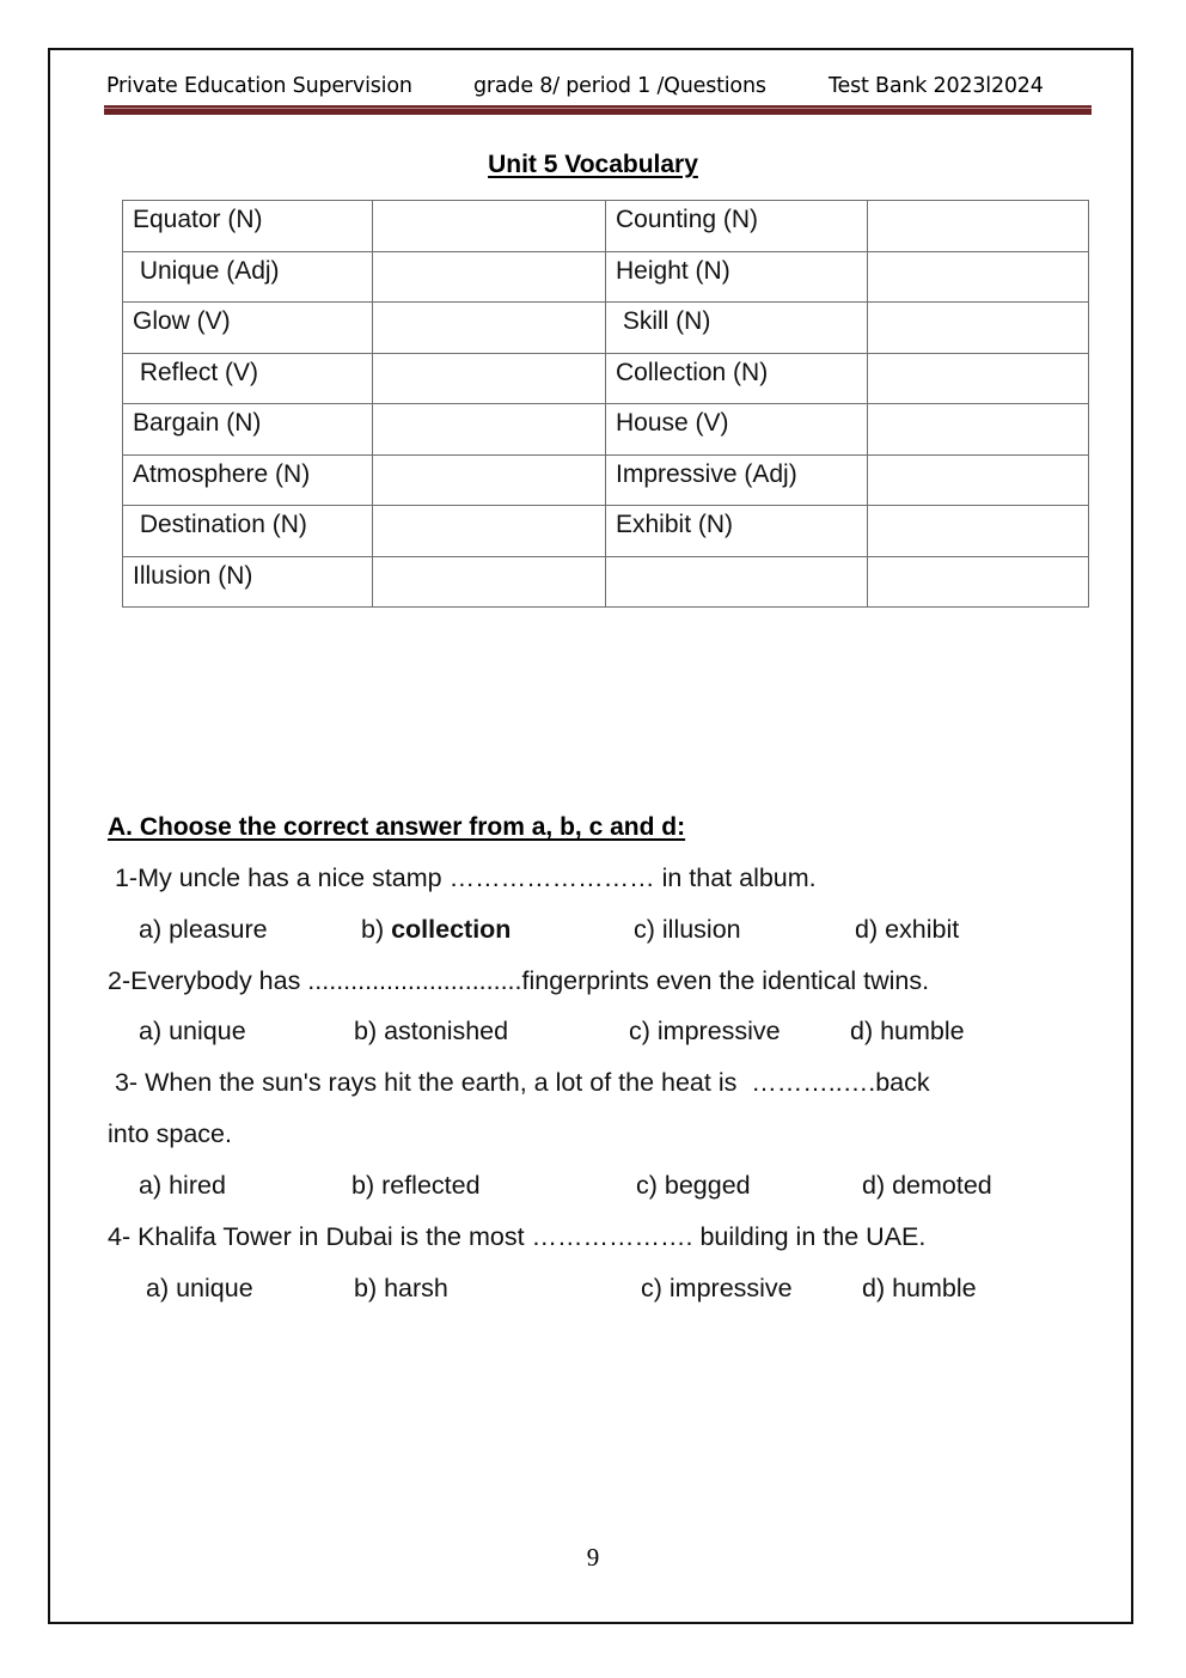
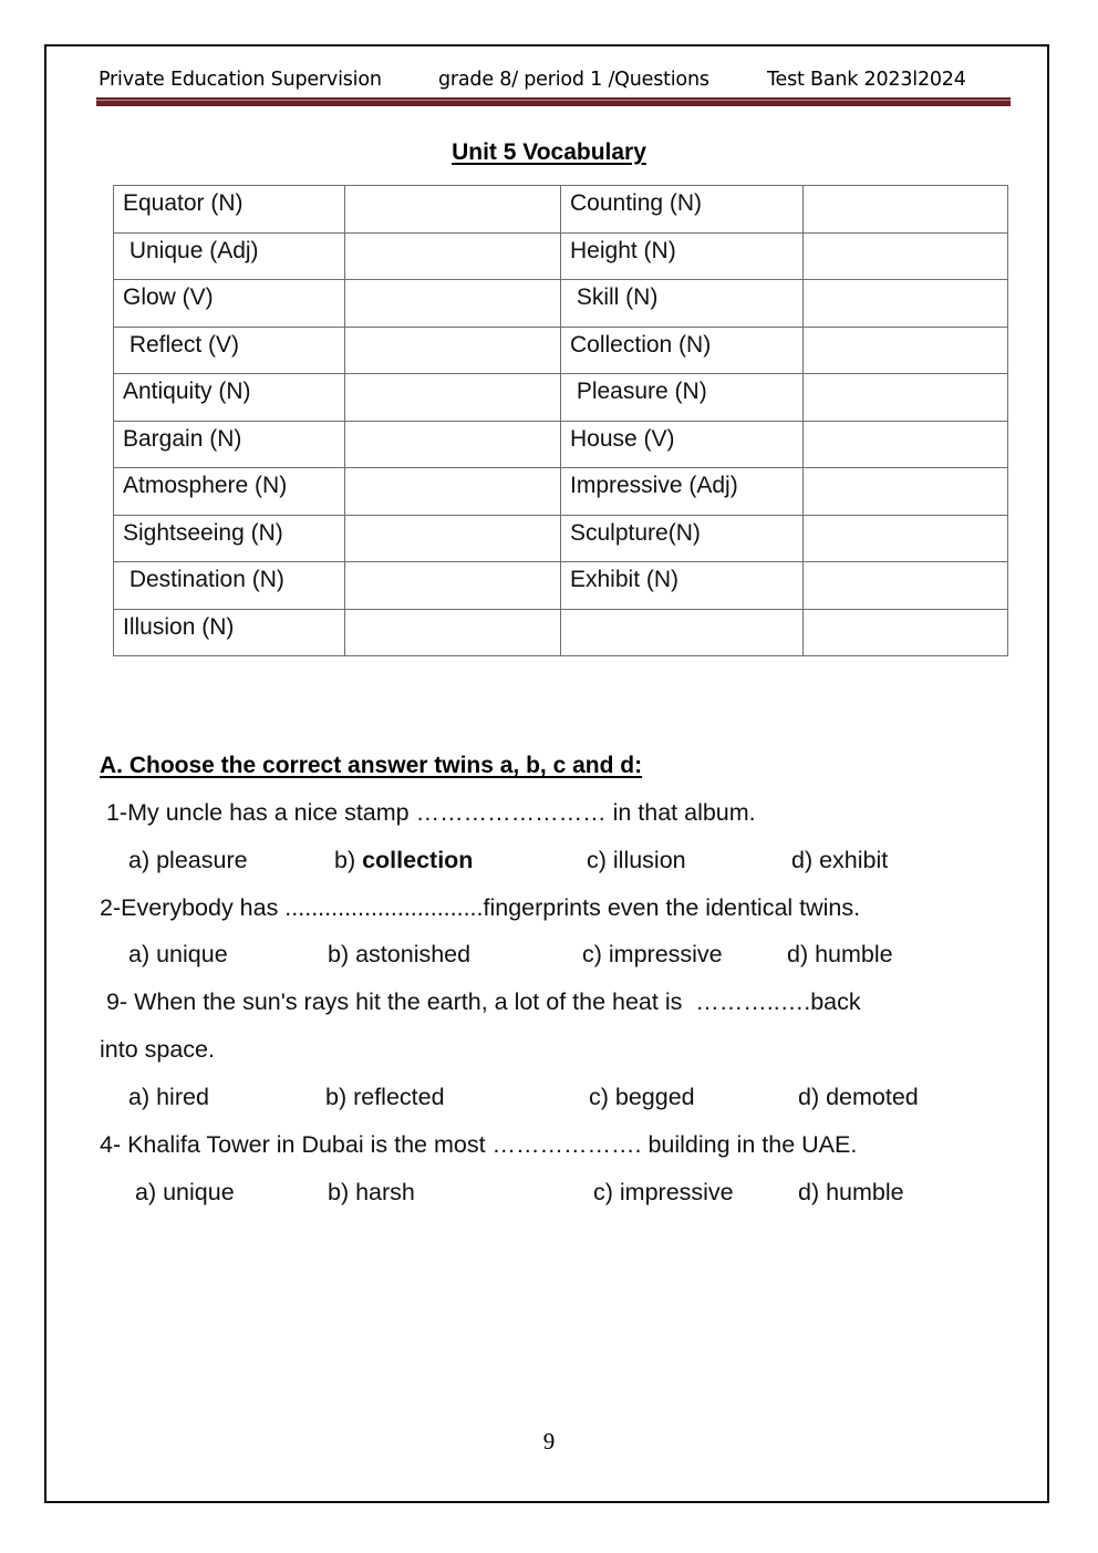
  Private Education Supervision
  grade 8/ period 1 /Questions
  Test Bank 2023l2024
  Unit 5 Vocabulary
  Equator (N)		Counting (N)
  Unique (Adj)		Height (N)
  Glow (V)		Skill (N)
  Reflect (V)		Collection (N)
+ Antiquity (N)		Pleasure (N)
  Bargain (N)		House (V)
  Atmosphere (N)		Impressive (Adj)
+ Sightseeing (N)		Sculpture(N)
  Destination (N)		Exhibit (N)
  Illusion (N)
- A. Choose the correct answer from a, b, c and d:
+ A. Choose the correct answer twins a, b, c and d:
  1-My uncle has a nice stamp …………………… in that album.
  a) pleasure
  b) collection
  c) illusion
  d) exhibit
  2-Everybody has ..............................fingerprints even the identical twins.
  a) unique
  b) astonished
  c) impressive
  d) humble
- 3- When the sun's rays hit the earth, a lot of the heat is ………..….back
+ 9- When the sun's rays hit the earth, a lot of the heat is ………..….back
  into space.
  a) hired
  b) reflected
  c) begged
  d) demoted
  4- Khalifa Tower in Dubai is the most ………………. building in the UAE.
  a) unique
  b) harsh
  c) impressive
  d) humble
  9
